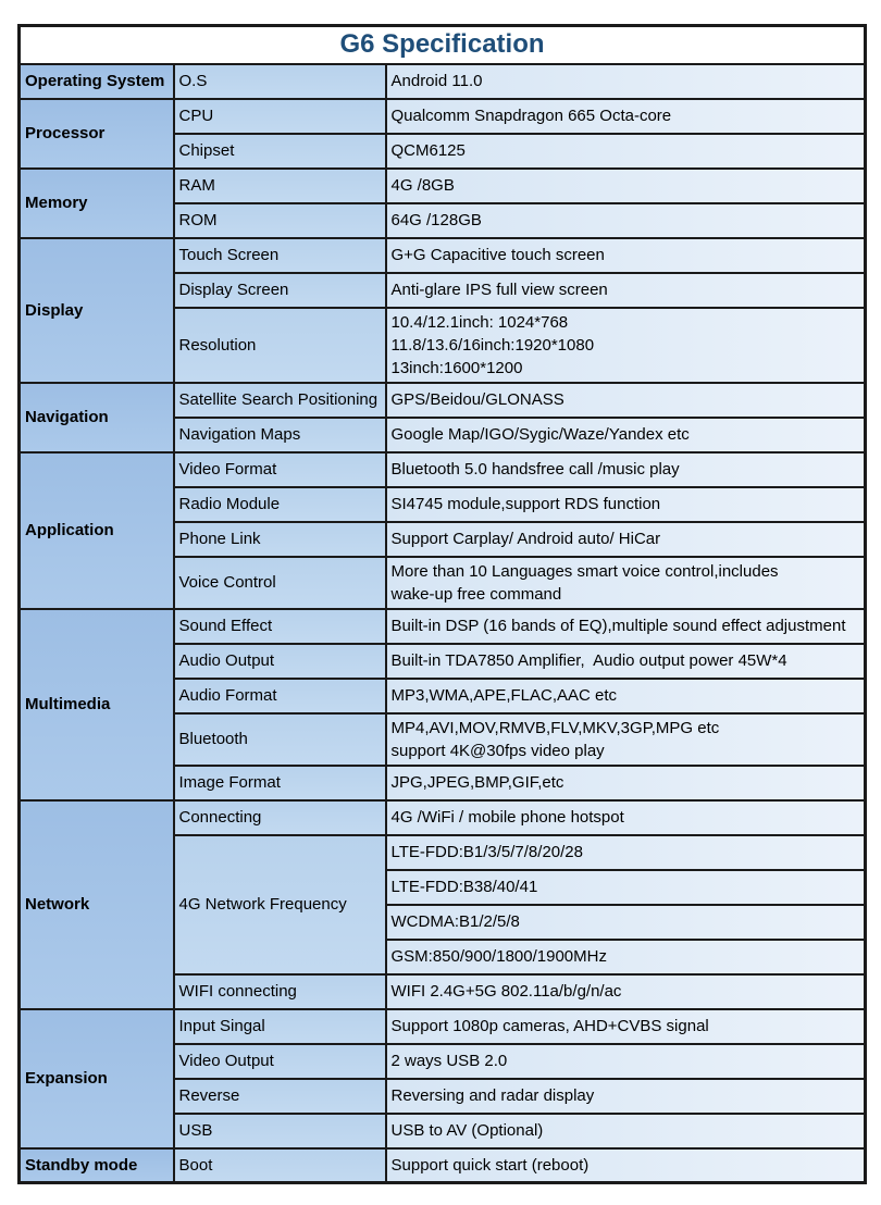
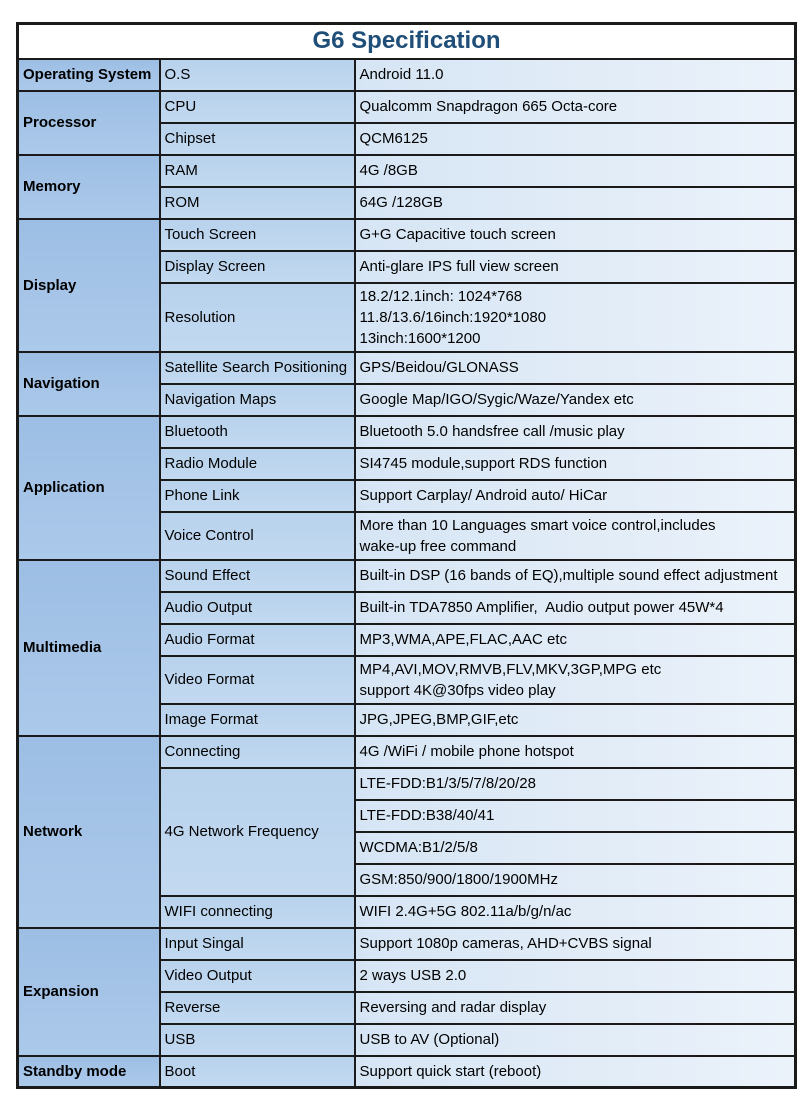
  G6 Specification
  Operating System	O.S	Android 11.0
  Processor	CPU	Qualcomm Snapdragon 665 Octa-core
  Chipset	QCM6125
  Memory	RAM	4G /8GB
  ROM	64G /128GB
  Display	Touch Screen	G+G Capacitive touch screen
  Display Screen	Anti-glare IPS full view screen
- Resolution	10.4/12.1inch: 1024*768 11.8/13.6/16inch:1920*1080 13inch:1600*1200
+ Resolution	18.2/12.1inch: 1024*768 11.8/13.6/16inch:1920*1080 13inch:1600*1200
  Navigation	Satellite Search Positioning	GPS/Beidou/GLONASS
  Navigation Maps	Google Map/IGO/Sygic/Waze/Yandex etc
- Application	Video Format	Bluetooth 5.0 handsfree call /music play
+ Application	Bluetooth	Bluetooth 5.0 handsfree call /music play
  Radio Module	SI4745 module,support RDS function
  Phone Link	Support Carplay/ Android auto/ HiCar
  Voice Control	More than 10 Languages smart voice control,includes wake-up free command
  Multimedia	Sound Effect	Built-in DSP (16 bands of EQ),multiple sound effect adjustment
  Audio Output	Built-in TDA7850 Amplifier, Audio output power 45W*4
  Audio Format	MP3,WMA,APE,FLAC,AAC etc
- Bluetooth	MP4,AVI,MOV,RMVB,FLV,MKV,3GP,MPG etc support 4K@30fps video play
+ Video Format	MP4,AVI,MOV,RMVB,FLV,MKV,3GP,MPG etc support 4K@30fps video play
  Image Format	JPG,JPEG,BMP,GIF,etc
  Network	Connecting	4G /WiFi / mobile phone hotspot
  4G Network Frequency	LTE-FDD:B1/3/5/7/8/20/28
  LTE-FDD:B38/40/41
  WCDMA:B1/2/5/8
  GSM:850/900/1800/1900MHz
  WIFI connecting	WIFI 2.4G+5G 802.11a/b/g/n/ac
  Expansion	Input Singal	Support 1080p cameras, AHD+CVBS signal
  Video Output	2 ways USB 2.0
  Reverse	Reversing and radar display
  USB	USB to AV (Optional)
  Standby mode	Boot	Support quick start (reboot)
